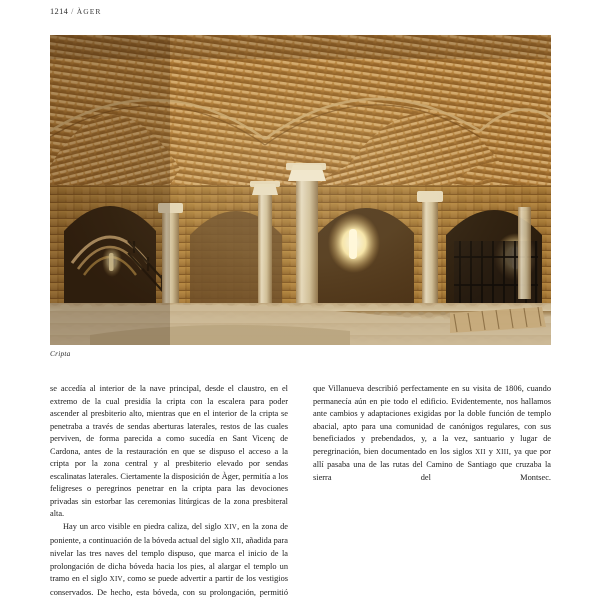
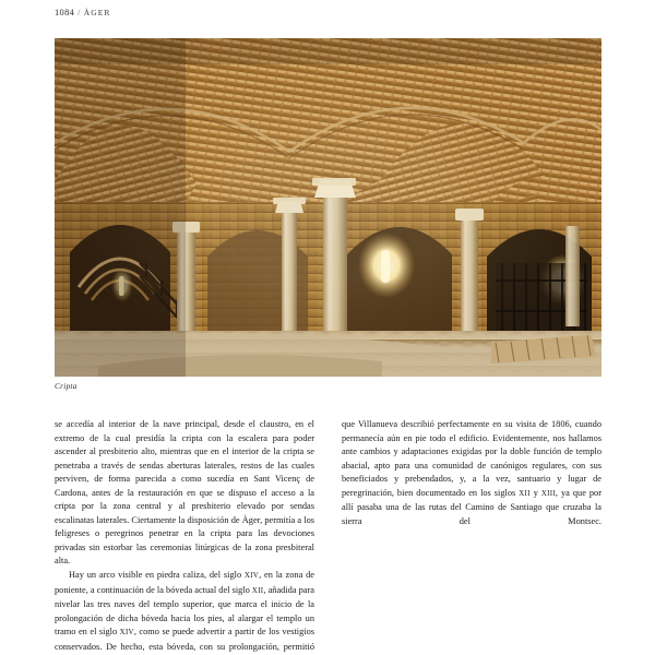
- 1214
+ 1084
  /
  ÀGER
  Cripta
  se accedía al interior de la nave principal, desde el claustro, en el extremo de la cual presidía la cripta con la escalera para poder ascender al presbiterio alto, mientras que en el interior de la cripta se penetraba a través de sendas aberturas laterales, restos de las cuales perviven, de forma parecida a como sucedía en Sant Vicenç de Cardona, antes de la restauración en que se dispuso el acceso a la cripta por la zona central y al presbiterio elevado por sendas escalinatas laterales. Ciertamente la disposición de Àger, permitía a los feligreses o peregrinos penetrar en la cripta para las devociones privadas sin estorbar las ceremonias litúrgicas de la zona presbiteral alta.
- Hay un arco visible en piedra caliza, del siglo , en la zona de poniente, a continuación de la bóveda actual del siglo , añadida para nivelar las tres naves del templo dispuso, que marca el inicio de la prolongación de dicha bóveda hacia los pies, al alargar el templo un tramo en el siglo , como se puede advertir a partir de los vestigios conservados. De hecho, esta bóveda, con su prolongación, permitió
+ Hay un arco visible en piedra caliza, del siglo , en la zona de poniente, a continuación de la bóveda actual del siglo , añadida para nivelar las tres naves del templo superior, que marca el inicio de la prolongación de dicha bóveda hacia los pies, al alargar el templo un tramo en el siglo , como se puede advertir a partir de los vestigios conservados. De hecho, esta bóveda, con su prolongación, permitió
  que Villanueva describió perfectamente en su visita de 1806, cuando permanecía aún en pie todo el edificio. Evidentemente, nos hallamos ante cambios y adaptaciones exigidas por la doble función de templo abacial, apto para una comunidad de canónigos regulares, con sus beneficiados y prebendados, y, a la vez, santuario y lugar de peregrinación, bien documentado en los siglos y , ya que por allí pasaba una de las rutas del Camino de Santiago que cruzaba la sierra del Montsec.
